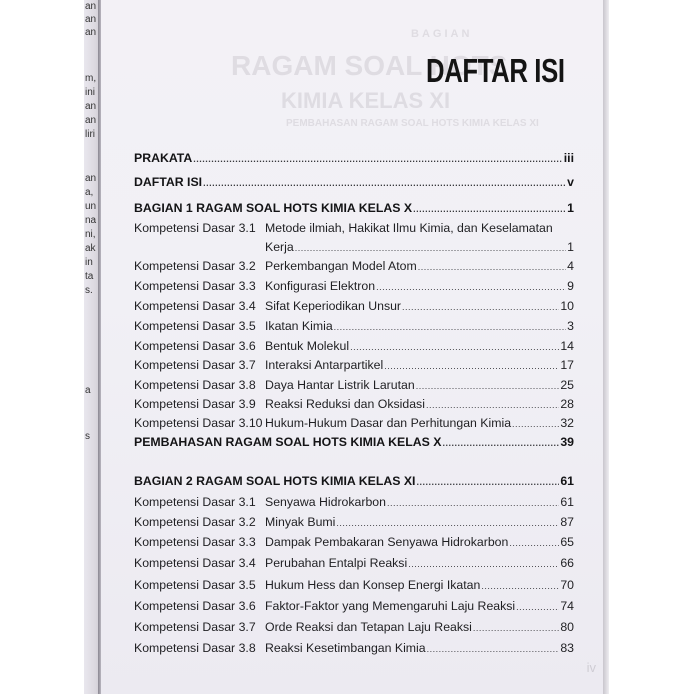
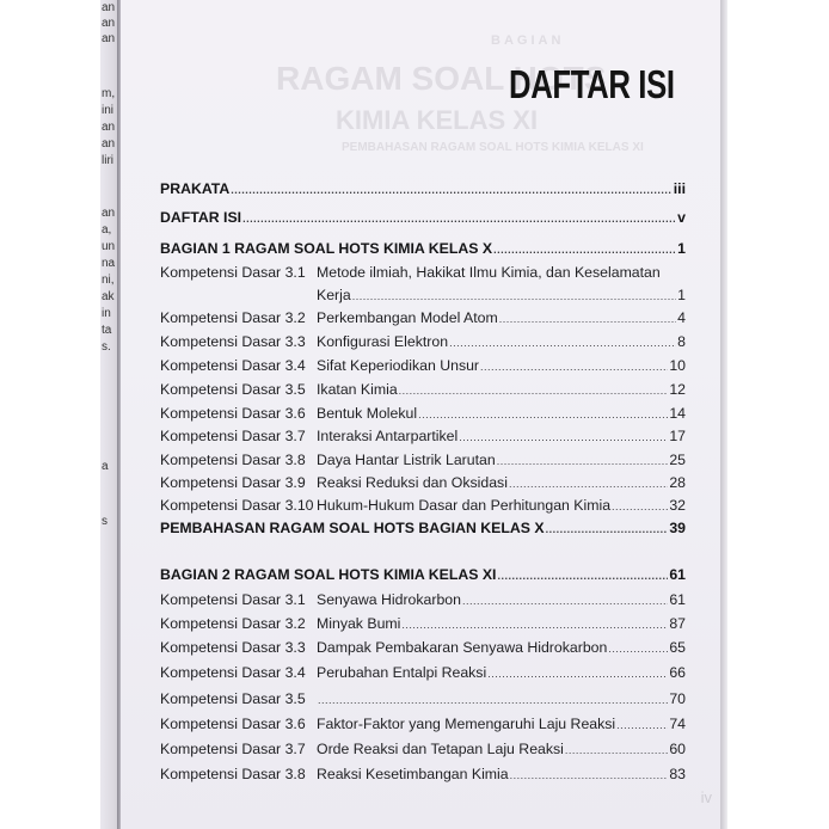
  an
  an
  an
  m,
  ini
  an
  an
  liri
  an
  a,
  un
  na
  ni,
  ak
  in
  ta
  s.
  a
  s
  RAGAM SOAL HOTS
  DAFTAR ISI
  PRAKATA
  iii
  DAFTAR ISI
  v
  BAGIAN 1 RAGAM SOAL HOTS KIMIA KELAS X
  1
  Kompetensi Dasar 3.1
  Metode ilmiah, Hakikat Ilmu Kimia, dan Keselamatan
  Kerja
  1
  Kompetensi Dasar 3.2
  Perkembangan Model Atom
  4
  Kompetensi Dasar 3.3
  Konfigurasi Elektron
- 9
+ 8
  Kompetensi Dasar 3.4
  Sifat Keperiodikan Unsur
  10
  Kompetensi Dasar 3.5
  Ikatan Kimia
- 3
+ 12
  Kompetensi Dasar 3.6
  Bentuk Molekul
  14
  Kompetensi Dasar 3.7
  Interaksi Antarpartikel
  17
  Kompetensi Dasar 3.8
  Daya Hantar Listrik Larutan
  25
  Kompetensi Dasar 3.9
  Reaksi Reduksi dan Oksidasi
  28
  Kompetensi Dasar 3.10
  Hukum-Hukum Dasar dan Perhitungan Kimia
  32
- PEMBAHASAN RAGAM SOAL HOTS KIMIA KELAS X
+ PEMBAHASAN RAGAM SOAL HOTS BAGIAN KELAS X
  39
  BAGIAN 2 RAGAM SOAL HOTS KIMIA KELAS XI
  61
  Kompetensi Dasar 3.1
  Senyawa Hidrokarbon
  61
  Kompetensi Dasar 3.2
  Minyak Bumi
  87
  Kompetensi Dasar 3.3
  Dampak Pembakaran Senyawa Hidrokarbon
  65
  Kompetensi Dasar 3.4
  Perubahan Entalpi Reaksi
  66
  Kompetensi Dasar 3.5
- Hukum Hess dan Konsep Energi Ikatan
  70
  Kompetensi Dasar 3.6
  Faktor-Faktor yang Memengaruhi Laju Reaksi
  74
  Kompetensi Dasar 3.7
  Orde Reaksi dan Tetapan Laju Reaksi
- 80
+ 60
  Kompetensi Dasar 3.8
  Reaksi Kesetimbangan Kimia
  83
  iv
